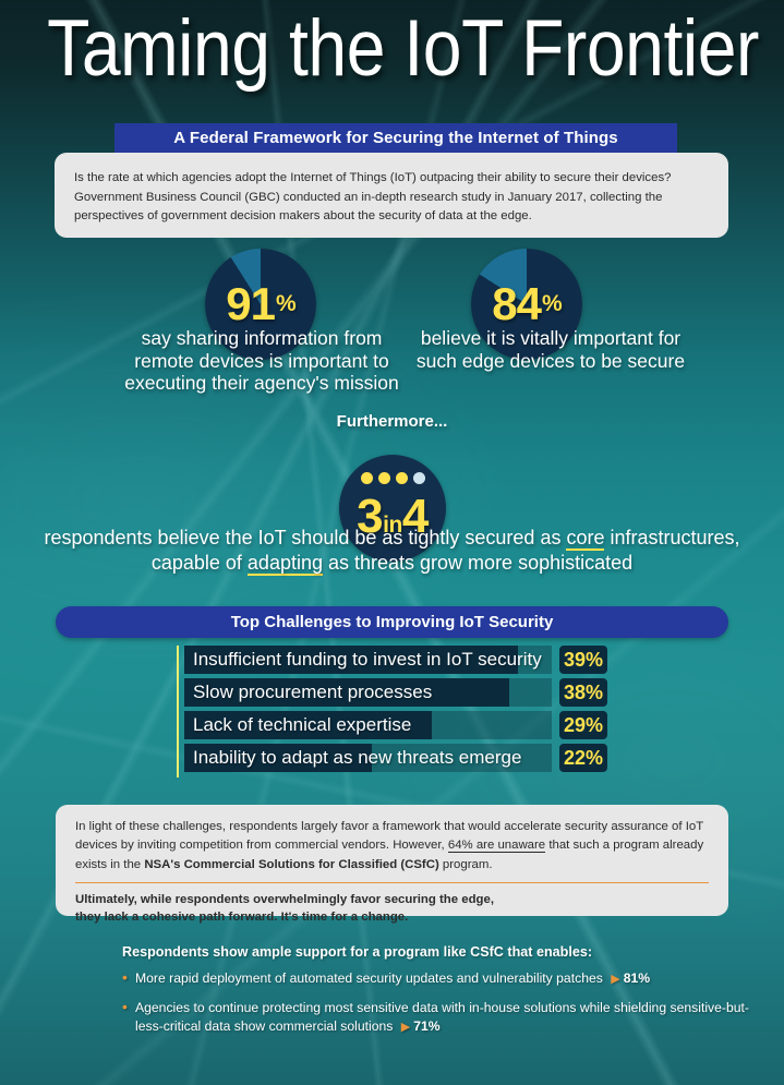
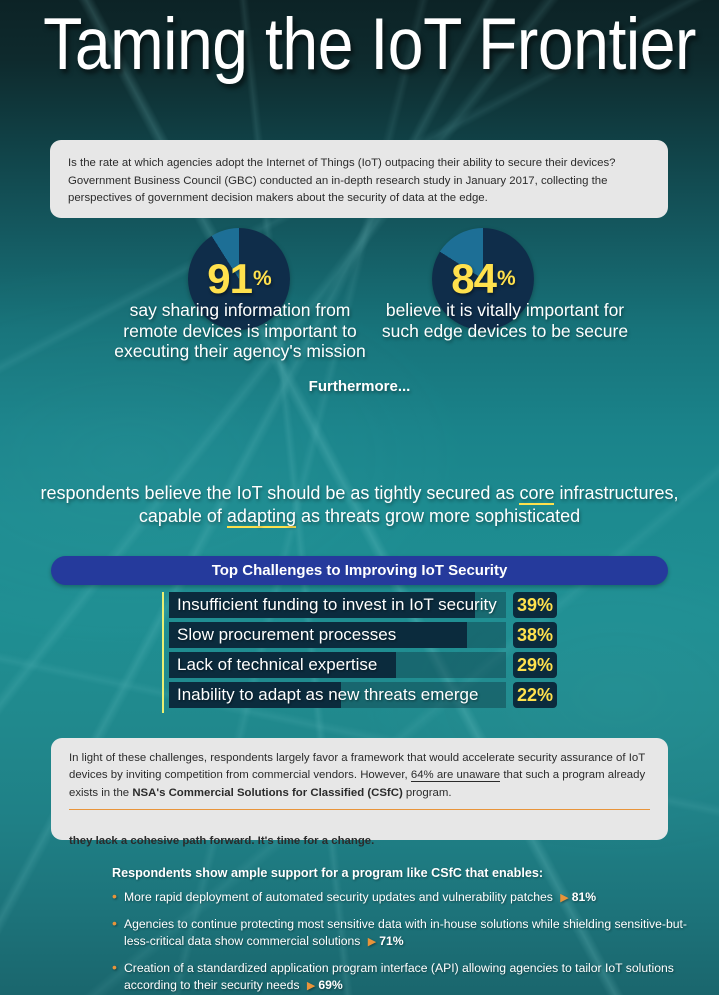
  Taming the IoT Frontier
  Is the rate at which agencies adopt the Internet of Things (IoT) outpacing their ability to secure their devices? Government Business Council (GBC) conducted an in-depth research study in January 2017, collecting the perspectives of government decision makers about the security of data at the edge.
- A Federal Framework for Securing the Internet of Things
  91
  %
  say sharing information from
  remote devices is important to
  executing their agency's mission
  84
  %
  believe it is vitally important for
  such edge devices to be secure
  Furthermore...
- 3in4
  respondents believe the IoT should be as tightly secured as core infrastructures, capable of adapting as threats grow more sophisticated
  Top Challenges to Improving IoT Security
  Insufficient funding to invest in IoT security
  39%
  Slow procurement processes
  38%
  Lack of technical expertise
  29%
  Inability to adapt as new threats emerge
  22%
  In light of these challenges, respondents largely favor a framework that would accelerate security assurance of IoT devices by inviting competition from commercial vendors. However, 64% are unaware that such a program already exists in the NSA's Commercial Solutions for Classified (CSfC) program.
- Ultimately, while respondents overwhelmingly favor securing the edge,
  they lack a cohesive path forward. It's time for a change.
  Respondents show ample support for a program like CSfC that enables:
  More rapid deployment of automated security updates and vulnerability patches ▶ 81%
  Agencies to continue protecting most sensitive data with in-house solutions while shielding sensitive-but-less-critical data show commercial solutions ▶ 71%
+ Creation of a standardized application program interface (API) allowing agencies to tailor IoT solutions according to their security needs ▶ 69%
